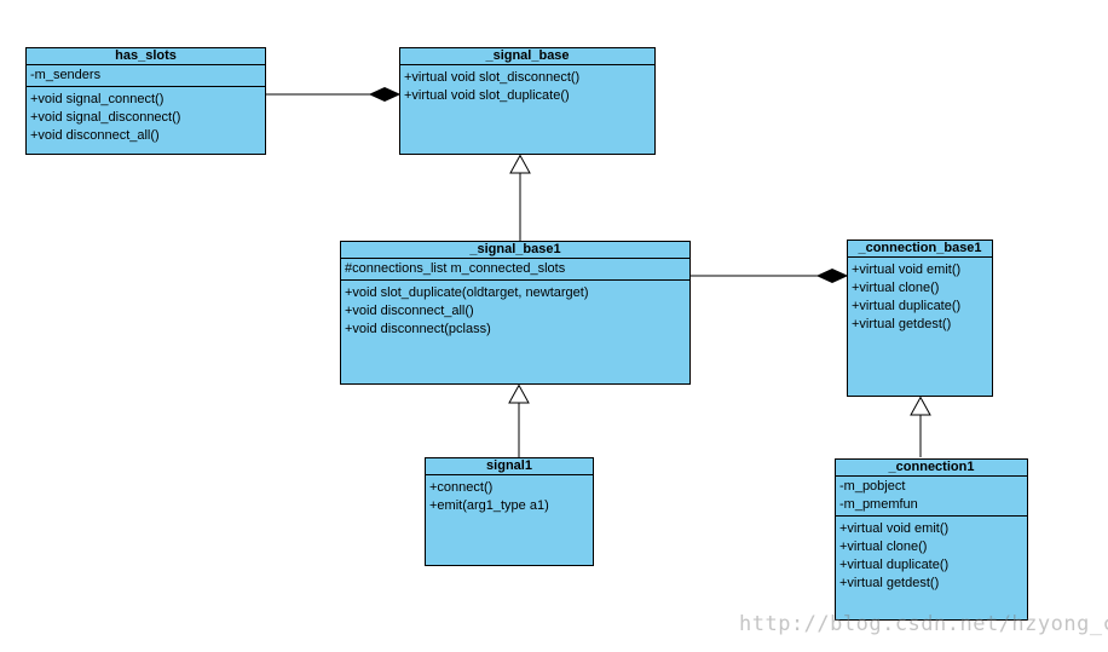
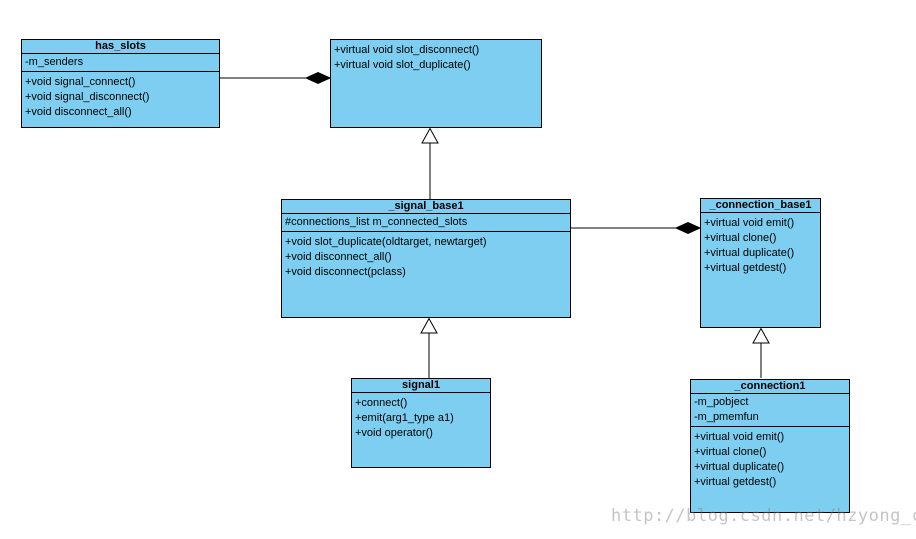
  has_slots
  -m_senders
  +void signal_connect()
  +void signal_disconnect()
  +void disconnect_all()
- _signal_base
  +virtual void slot_disconnect()
  +virtual void slot_duplicate()
  _signal_base1
  #connections_list m_connected_slots
  +void slot_duplicate(oldtarget, newtarget)
  +void disconnect_all()
  +void disconnect(pclass)
  _connection_base1
  +virtual void emit()
  +virtual clone()
  +virtual duplicate()
  +virtual getdest()
  signal1
  +connect()
  +emit(arg1_type a1)
+ +void operator()
  _connection1
  -m_pobject
  -m_pmemfun
  +virtual void emit()
  +virtual clone()
  +virtual duplicate()
  +virtual getdest()
  http://blog.csdn.net/hzyong_
